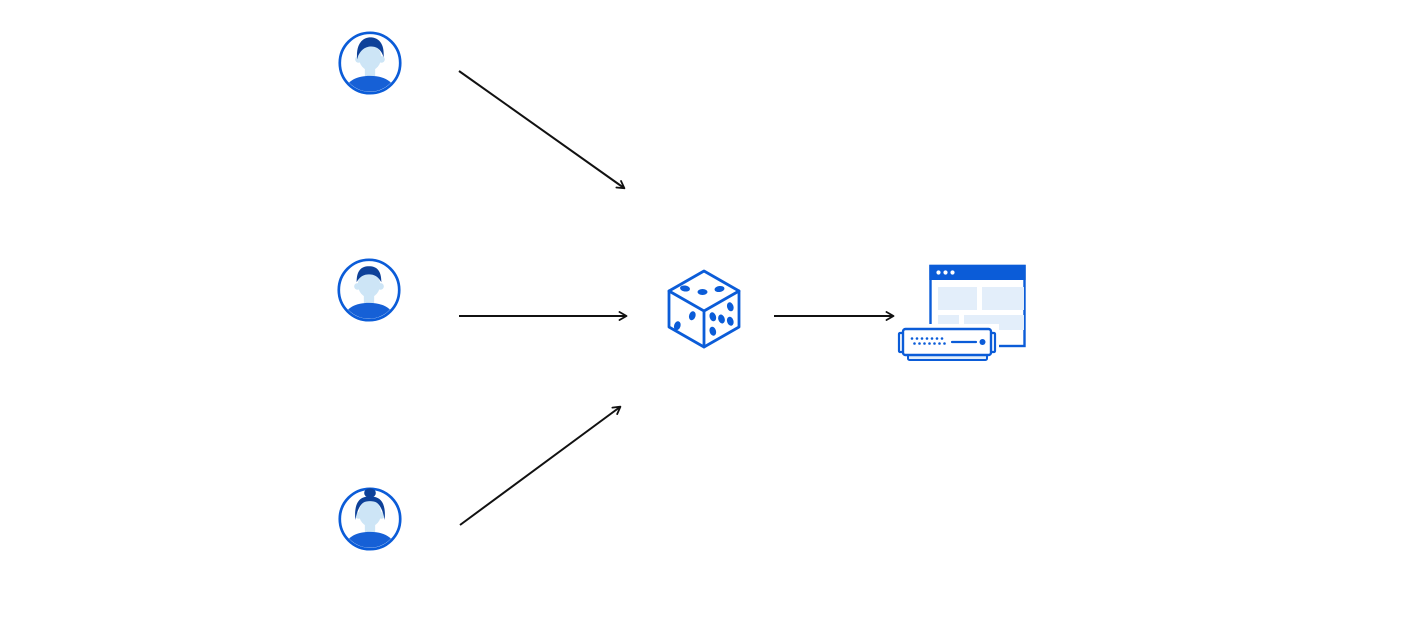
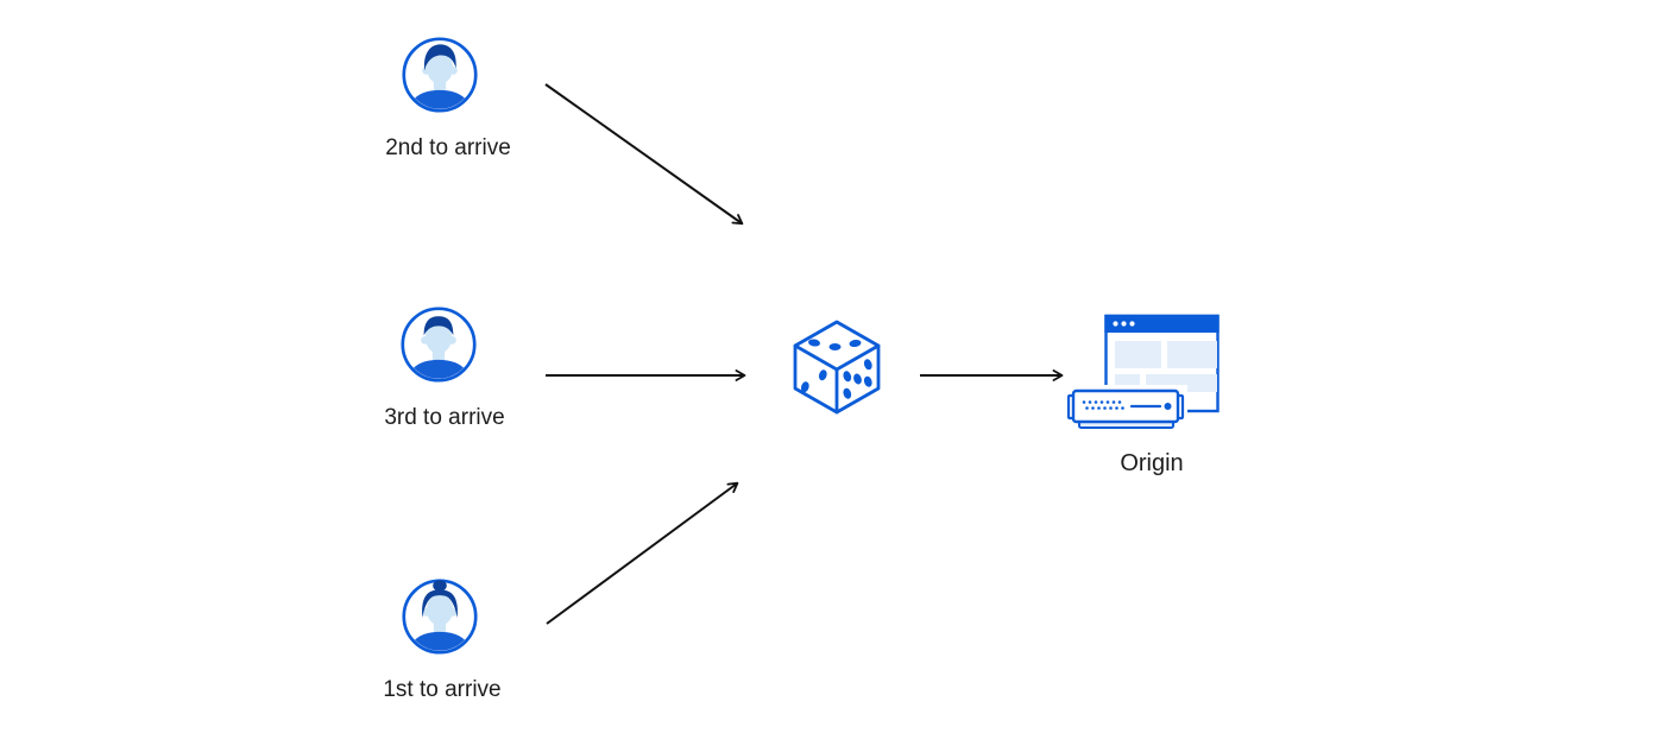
+ 2nd to arrive
+ 3rd to arrive
+ 1st to arrive
+ Origin
